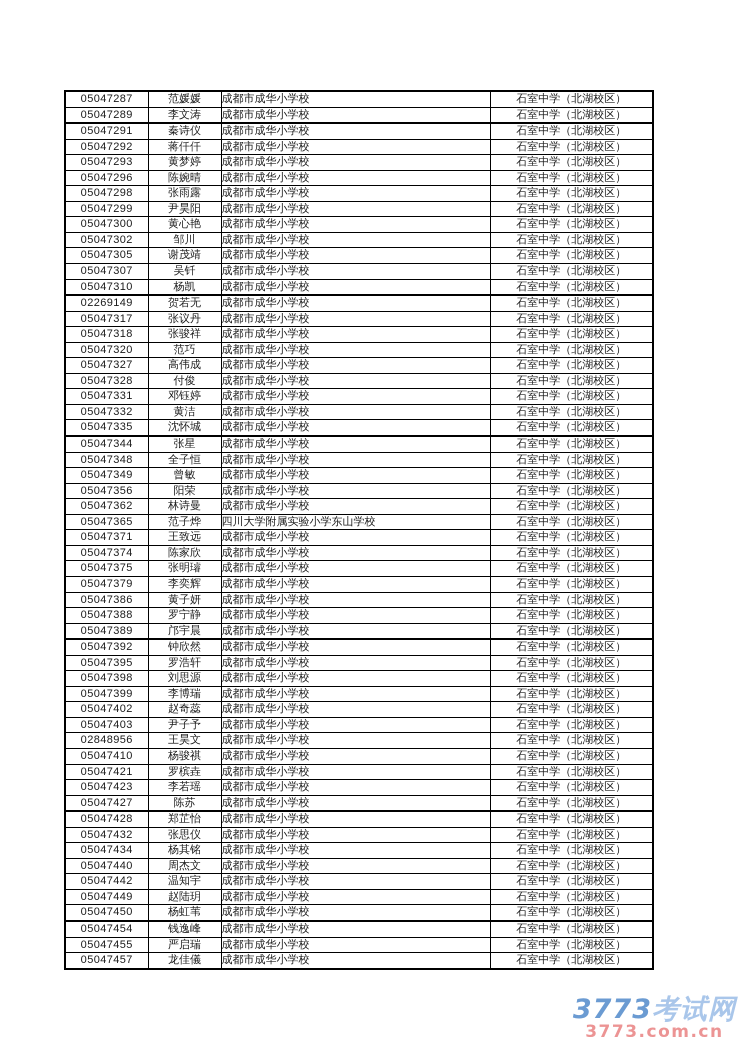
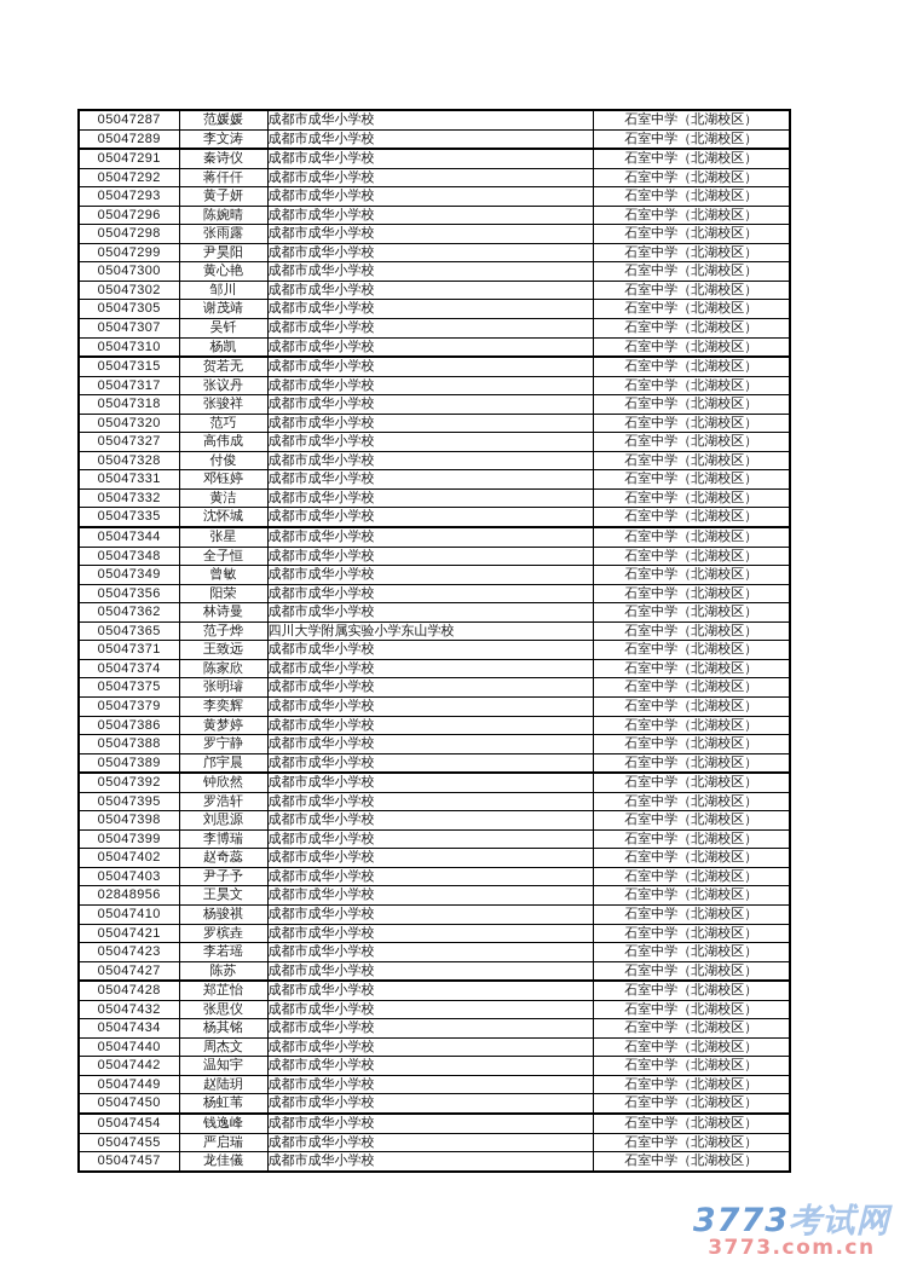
  05047287	范媛媛	成都市成华小学校	石室中学（北湖校区）
  05047289	李文涛	成都市成华小学校	石室中学（北湖校区）
  05047291	秦诗仪	成都市成华小学校	石室中学（北湖校区）
  05047292	蒋仟仟	成都市成华小学校	石室中学（北湖校区）
- 05047293	黄梦婷	成都市成华小学校	石室中学（北湖校区）
+ 05047293	黄子妍	成都市成华小学校	石室中学（北湖校区）
  05047296	陈婉晴	成都市成华小学校	石室中学（北湖校区）
  05047298	张雨露	成都市成华小学校	石室中学（北湖校区）
  05047299	尹昊阳	成都市成华小学校	石室中学（北湖校区）
  05047300	黄心艳	成都市成华小学校	石室中学（北湖校区）
  05047302	邹川	成都市成华小学校	石室中学（北湖校区）
  05047305	谢茂靖	成都市成华小学校	石室中学（北湖校区）
  05047307	吴钎	成都市成华小学校	石室中学（北湖校区）
  05047310	杨凯	成都市成华小学校	石室中学（北湖校区）
- 02269149	贺若无	成都市成华小学校	石室中学（北湖校区）
+ 05047315	贺若无	成都市成华小学校	石室中学（北湖校区）
  05047317	张议丹	成都市成华小学校	石室中学（北湖校区）
  05047318	张骏祥	成都市成华小学校	石室中学（北湖校区）
  05047320	范巧	成都市成华小学校	石室中学（北湖校区）
  05047327	高伟成	成都市成华小学校	石室中学（北湖校区）
  05047328	付俊	成都市成华小学校	石室中学（北湖校区）
  05047331	邓钰婷	成都市成华小学校	石室中学（北湖校区）
  05047332	黄洁	成都市成华小学校	石室中学（北湖校区）
  05047335	沈怀城	成都市成华小学校	石室中学（北湖校区）
  05047344	张星	成都市成华小学校	石室中学（北湖校区）
  05047348	全子恒	成都市成华小学校	石室中学（北湖校区）
  05047349	曾敏	成都市成华小学校	石室中学（北湖校区）
  05047356	阳荣	成都市成华小学校	石室中学（北湖校区）
  05047362	林诗曼	成都市成华小学校	石室中学（北湖校区）
  05047365	范子烨	四川大学附属实验小学东山学校	石室中学（北湖校区）
  05047371	王致远	成都市成华小学校	石室中学（北湖校区）
  05047374	陈家欣	成都市成华小学校	石室中学（北湖校区）
  05047375	张明璿	成都市成华小学校	石室中学（北湖校区）
  05047379	李奕辉	成都市成华小学校	石室中学（北湖校区）
- 05047386	黄子妍	成都市成华小学校	石室中学（北湖校区）
+ 05047386	黄梦婷	成都市成华小学校	石室中学（北湖校区）
  05047388	罗宁静	成都市成华小学校	石室中学（北湖校区）
  05047389	邝宇晨	成都市成华小学校	石室中学（北湖校区）
  05047392	钟欣然	成都市成华小学校	石室中学（北湖校区）
  05047395	罗浩轩	成都市成华小学校	石室中学（北湖校区）
  05047398	刘思源	成都市成华小学校	石室中学（北湖校区）
  05047399	李博瑞	成都市成华小学校	石室中学（北湖校区）
  05047402	赵奇蕊	成都市成华小学校	石室中学（北湖校区）
  05047403	尹子予	成都市成华小学校	石室中学（北湖校区）
  02848956	王昊文	成都市成华小学校	石室中学（北湖校区）
  05047410	杨骏祺	成都市成华小学校	石室中学（北湖校区）
  05047421	罗槟垚	成都市成华小学校	石室中学（北湖校区）
  05047423	李若瑶	成都市成华小学校	石室中学（北湖校区）
  05047427	陈苏	成都市成华小学校	石室中学（北湖校区）
  05047428	郑芷怡	成都市成华小学校	石室中学（北湖校区）
  05047432	张思仪	成都市成华小学校	石室中学（北湖校区）
  05047434	杨其铭	成都市成华小学校	石室中学（北湖校区）
  05047440	周杰文	成都市成华小学校	石室中学（北湖校区）
  05047442	温知宇	成都市成华小学校	石室中学（北湖校区）
  05047449	赵陆玥	成都市成华小学校	石室中学（北湖校区）
  05047450	杨虹苇	成都市成华小学校	石室中学（北湖校区）
  05047454	钱逸峰	成都市成华小学校	石室中学（北湖校区）
  05047455	严启瑞	成都市成华小学校	石室中学（北湖校区）
  05047457	龙佳儀	成都市成华小学校	石室中学（北湖校区）
  3773考试网
  3773.com.cn
